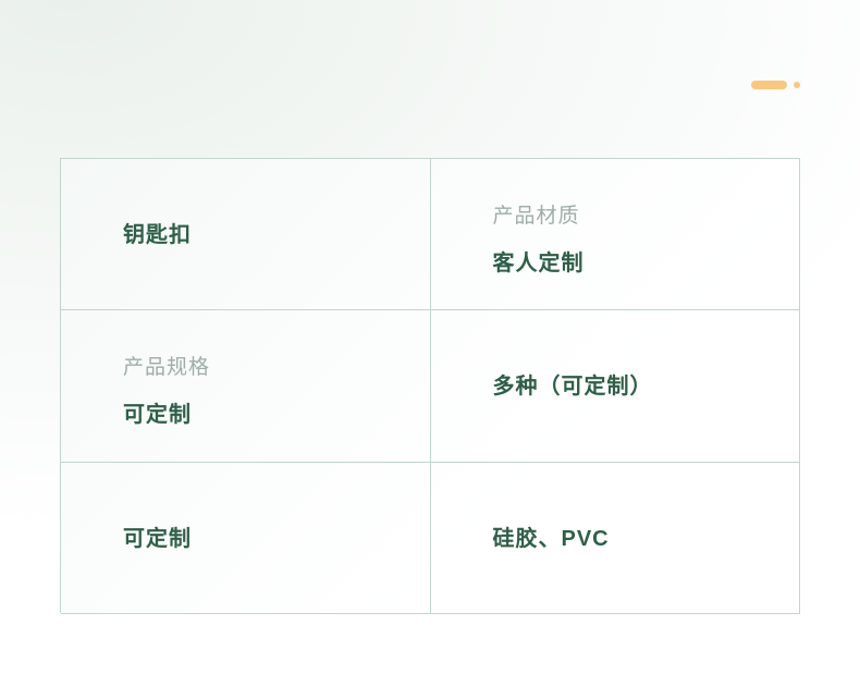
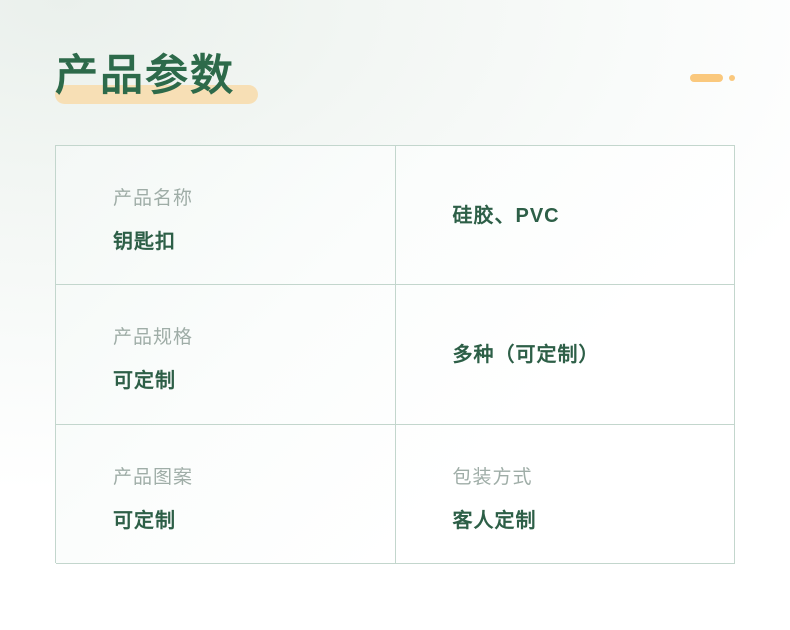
+ 产品参数
+ 产品名称
  钥匙扣
- 产品材质
- 客人定制
+ 硅胶、PVC
  产品规格
  可定制
  多种（可定制）
+ 产品图案
  可定制
+ 包装方式
- 硅胶、PVC
+ 客人定制
